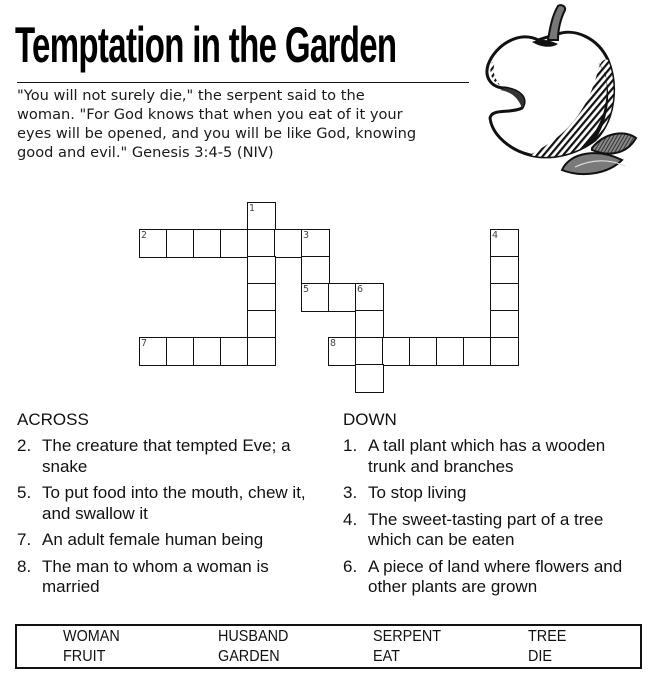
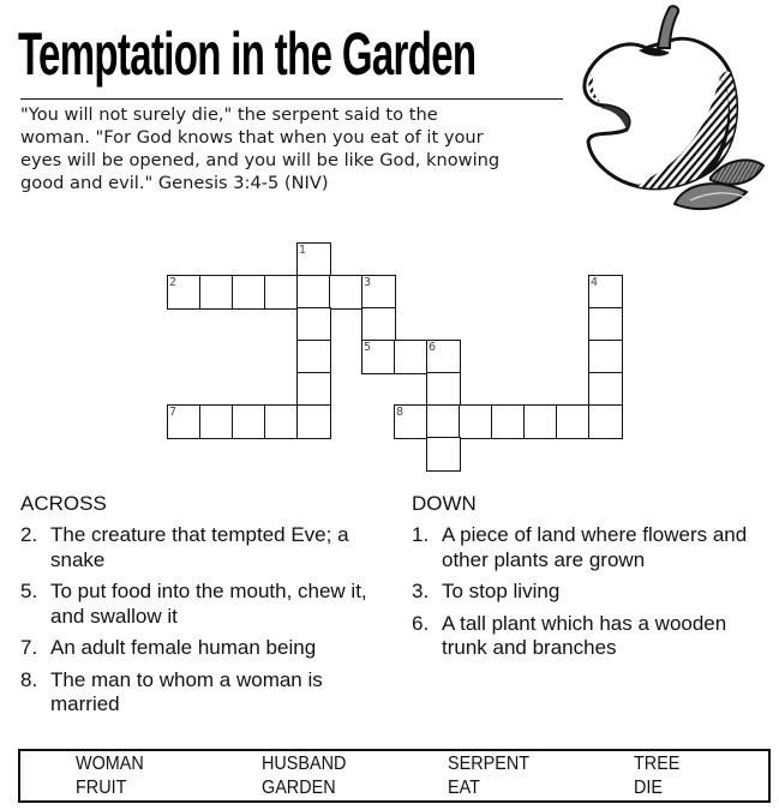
  Temptation in the Garden
  "You will not surely die," the serpent said to the
  woman. "For God knows that when you eat of it your
  eyes will be opened, and you will be like God, knowing
  good and evil." Genesis 3:4-5 (NIV)
  1
  2
  3
  4
  5
  6
  7
  8
  ACROSS
  2.
  The creature that tempted Eve; a snake
  5.
  To put food into the mouth, chew it, and swallow it
  7.
  An adult female human being
  8.
  The man to whom a woman is married
  DOWN
  1.
- A tall plant which has a wooden trunk and branches
+ A piece of land where flowers and other plants are grown
  3.
  To stop living
- 4.
- The sweet-tasting part of a tree which can be eaten
  6.
- A piece of land where flowers and other plants are grown
+ A tall plant which has a wooden trunk and branches
  WOMAN
  HUSBAND
  SERPENT
  TREE
  FRUIT
  GARDEN
  EAT
  DIE
